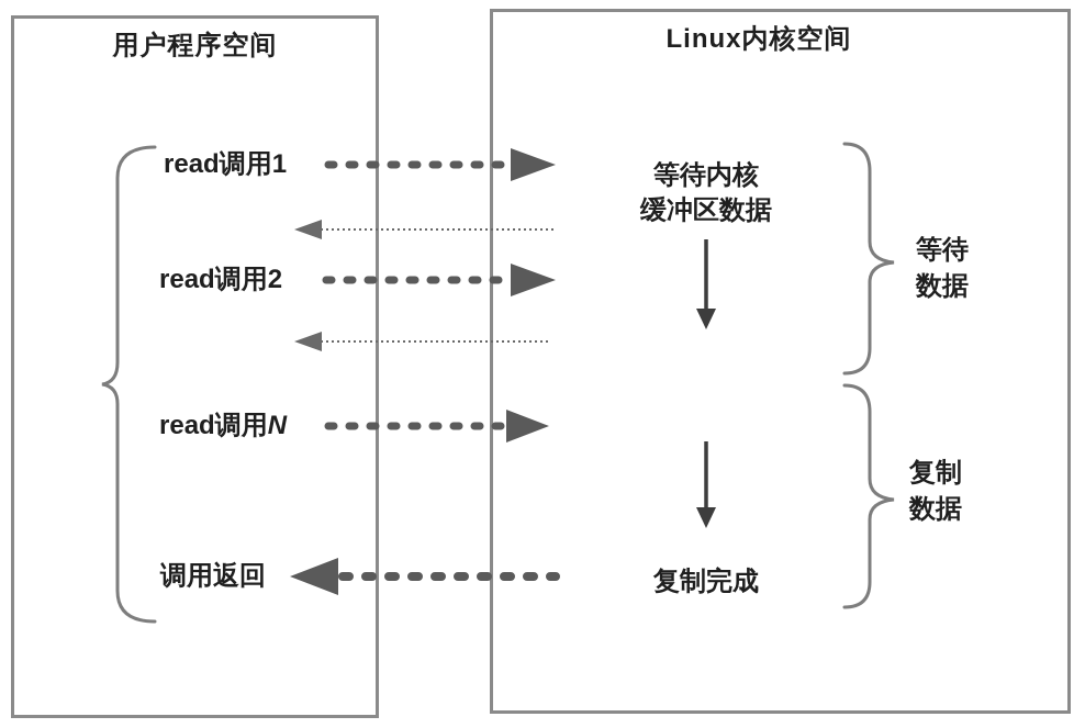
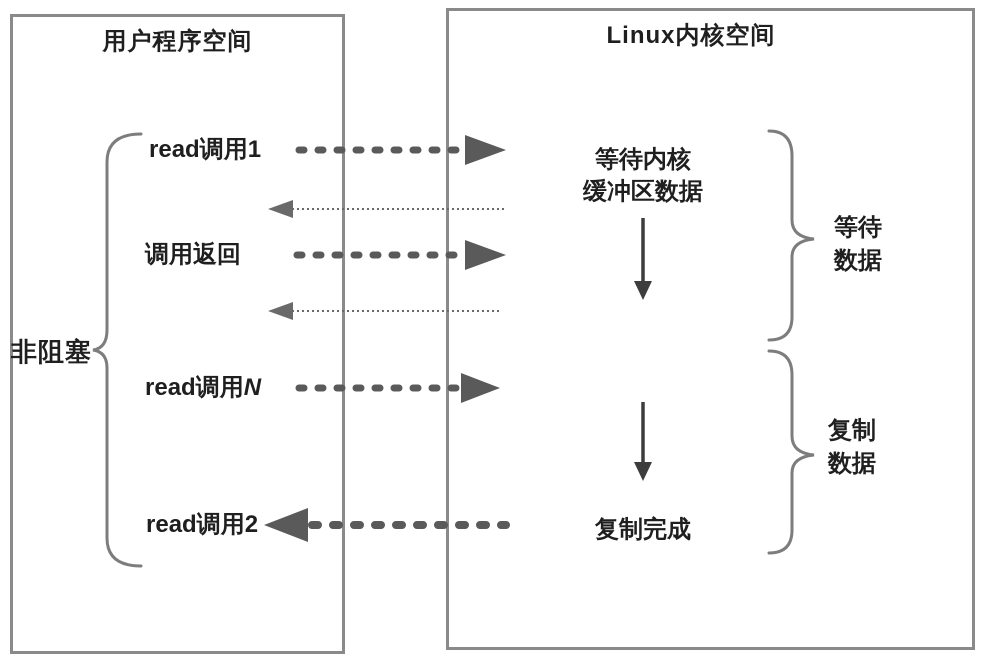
  用户程序空间
  Linux内核空间
  read调用1
- read调用2
+ 调用返回
  read调用N
- 调用返回
+ read调用2
+ 非阻塞
  等待内核
  缓冲区数据
  复制完成
  等待
  数据
  复制
  数据
